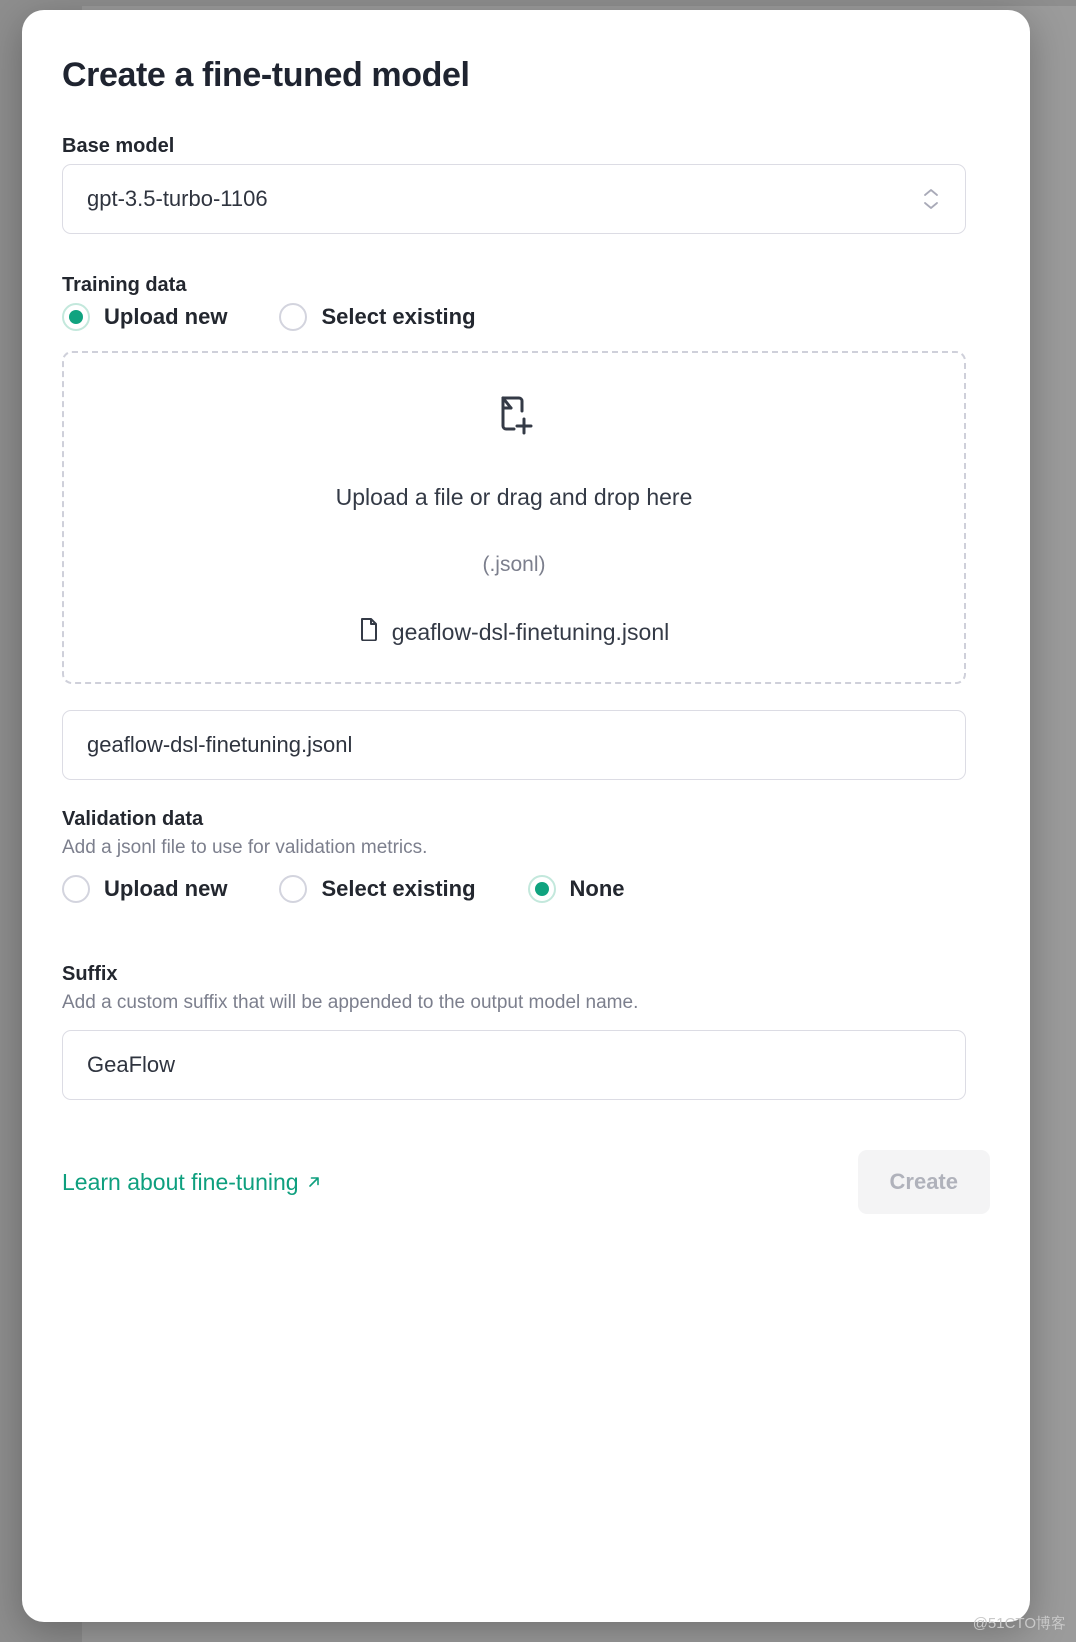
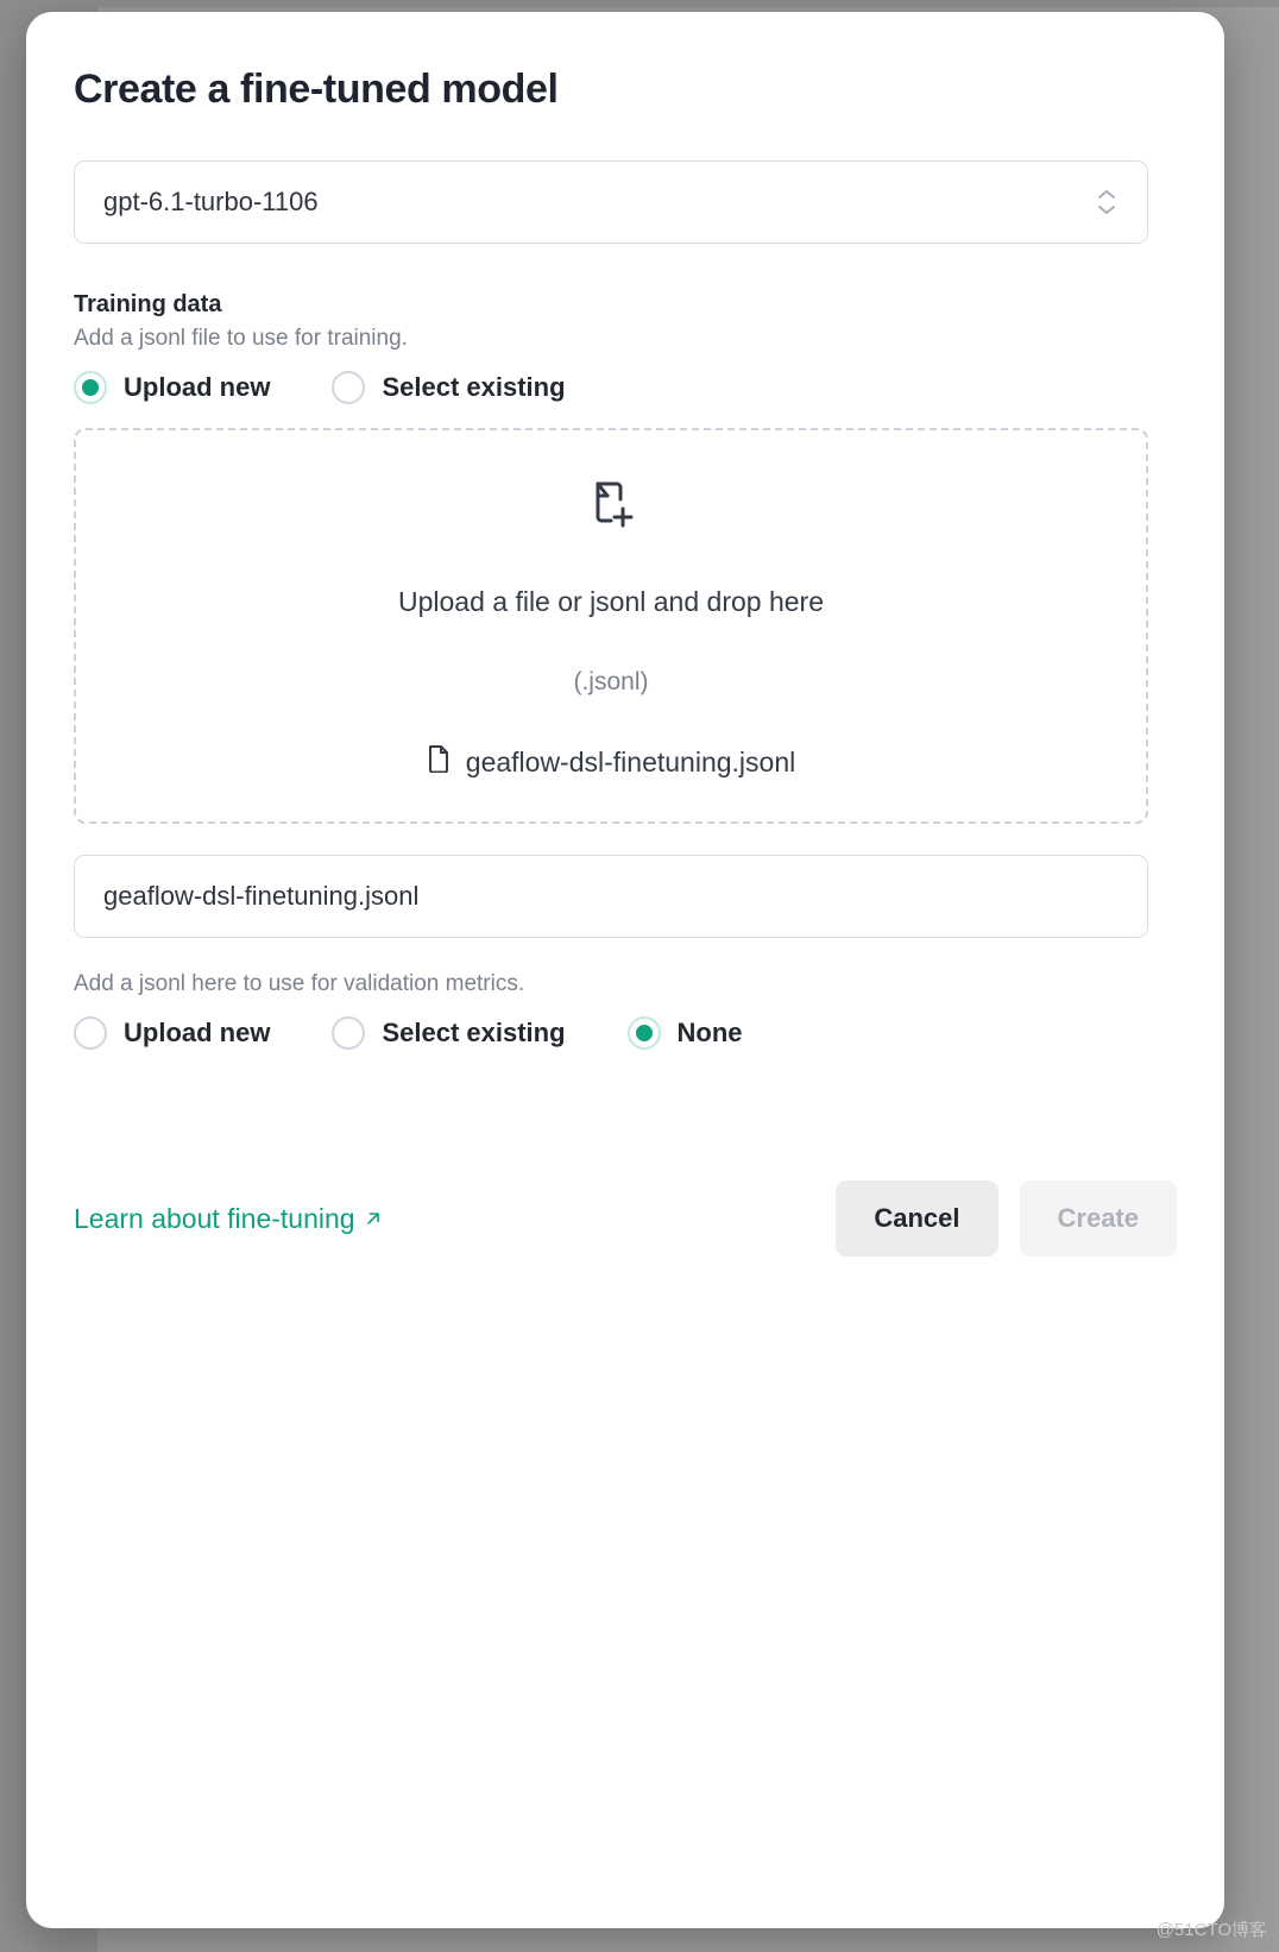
  Create a fine-tuned model
- Base model
- gpt-3.5-turbo-1106
+ gpt-6.1-turbo-1106
  Training data
+ Add a jsonl file to use for training.
  Upload new
  Select existing
- Upload a file or drag and drop here
+ Upload a file or jsonl and drop here
  (.jsonl)
  geaflow-dsl-finetuning.jsonl
  geaflow-dsl-finetuning.jsonl
- Validation data
- Add a jsonl file to use for validation metrics.
+ Add a jsonl here to use for validation metrics.
  Upload new
  Select existing
  None
- Suffix
- Add a custom suffix that will be appended to the output model name.
- GeaFlow
  Learn about fine-tuning
+ Cancel
  Create
  @51CTO博客
